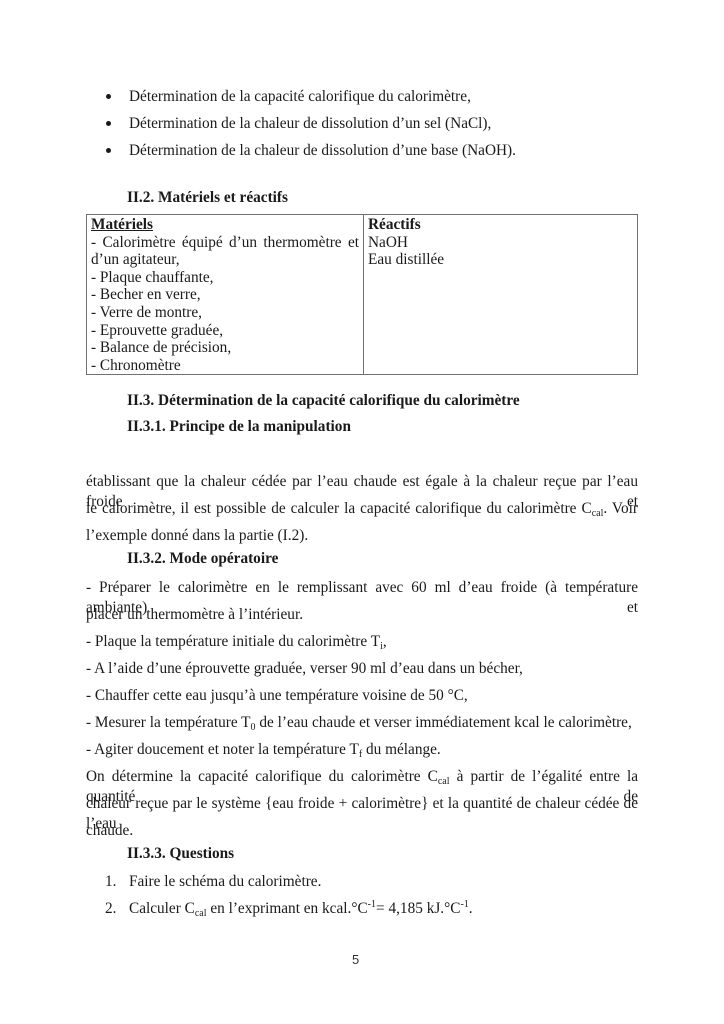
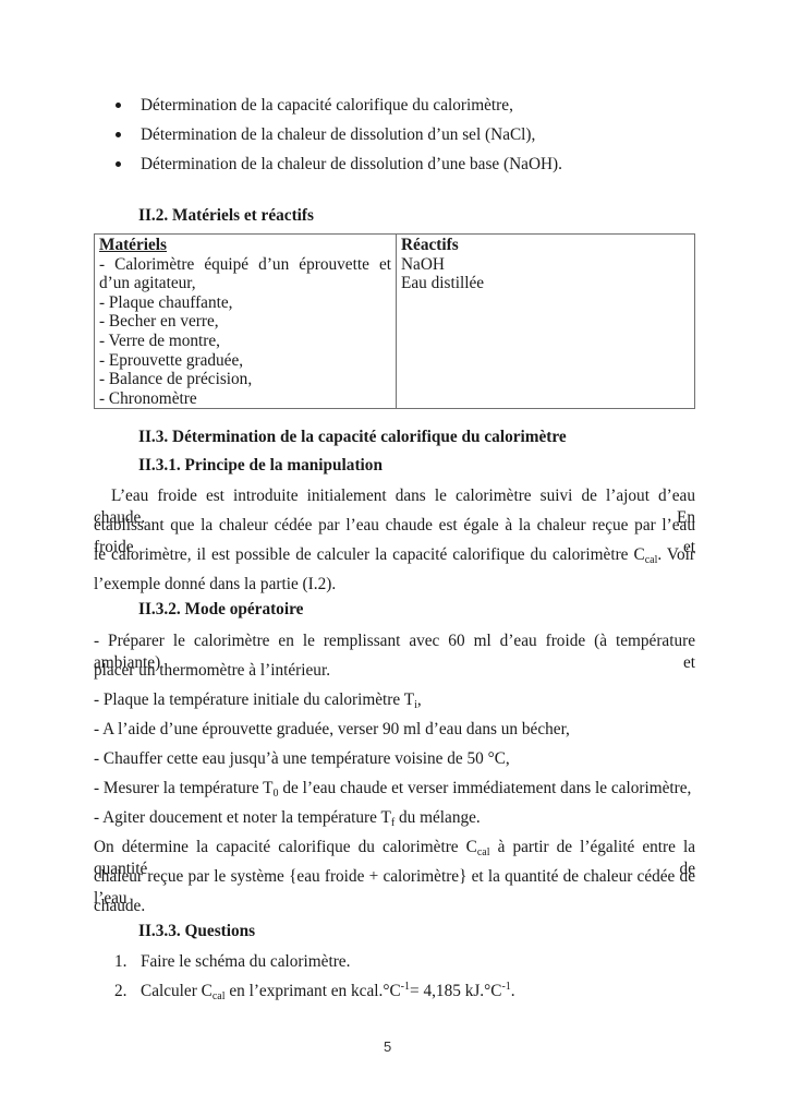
  Détermination de la capacité calorifique du calorimètre,
  Détermination de la chaleur de dissolution d’un sel (NaCl),
  Détermination de la chaleur de dissolution d’une base (NaOH).
  II.2. Matériels et réactifs
- Matériels - Calorimètre équipé d’un thermomètre et d’un agitateur, - Plaque chauffante, - Becher en verre, - Verre de montre, - Eprouvette graduée, - Balance de précision, - Chronomètre	Réactifs NaOH Eau distillée
+ Matériels - Calorimètre équipé d’un éprouvette et d’un agitateur, - Plaque chauffante, - Becher en verre, - Verre de montre, - Eprouvette graduée, - Balance de précision, - Chronomètre	Réactifs NaOH Eau distillée
  II.3. Détermination de la capacité calorifique du calorimètre
  II.3.1. Principe de la manipulation
+ L’eau froide est introduite initialement dans le calorimètre suivi de l’ajout d’eau chaude. En
  établissant que la chaleur cédée par l’eau chaude est égale à la chaleur reçue par l’eau froide et
  le calorimètre, il est possible de calculer la capacité calorifique du calorimètre Ccal. Voir
  l’exemple donné dans la partie (I.2).
  II.3.2. Mode opératoire
  - Préparer le calorimètre en le remplissant avec 60 ml d’eau froide (à température ambiante) et
  placer un thermomètre à l’intérieur.
  - Plaque la température initiale du calorimètre Ti,
  - A l’aide d’une éprouvette graduée, verser 90 ml d’eau dans un bécher,
  - Chauffer cette eau jusqu’à une température voisine de 50 °C,
- - Mesurer la température T0 de l’eau chaude et verser immédiatement kcal le calorimètre,
+ - Mesurer la température T0 de l’eau chaude et verser immédiatement dans le calorimètre,
  - Agiter doucement et noter la température Tf du mélange.
  On détermine la capacité calorifique du calorimètre Ccal à partir de l’égalité entre la quantité de
  chaleur reçue par le système {eau froide + calorimètre} et la quantité de chaleur cédée de l’eau
  chaude.
  II.3.3. Questions
  1.
  Faire le schéma du calorimètre.
  2.
  Calculer Ccal en l’exprimant en kcal.°C-1= 4,185 kJ.°C-1.
  5
